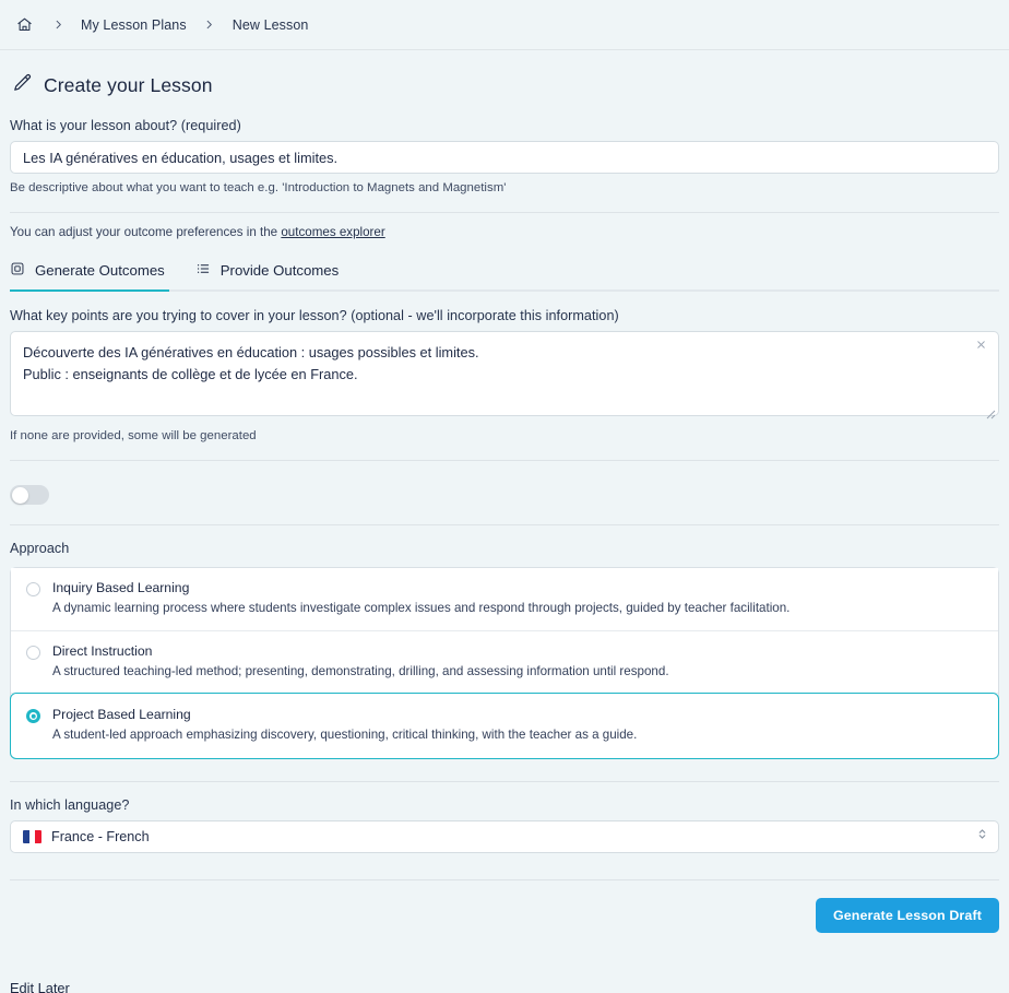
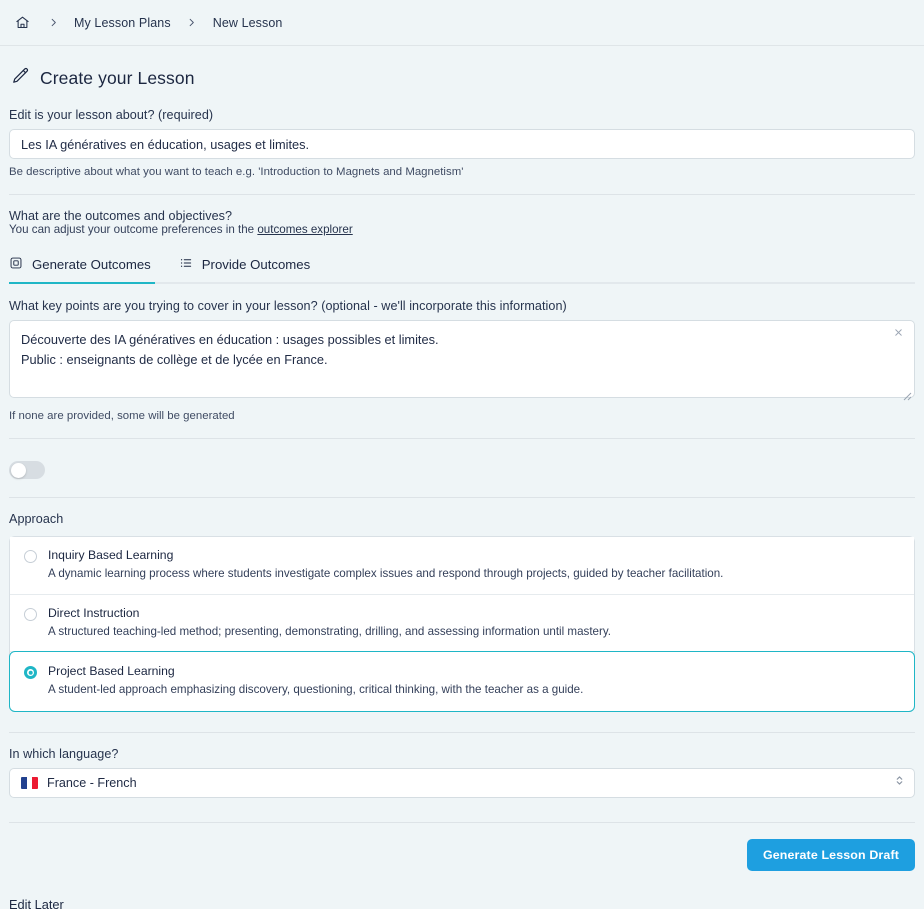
  My Lesson Plans
  New Lesson
  Create your Lesson
- What is your lesson about? (required)
+ Edit is your lesson about? (required)
  Les IA génératives en éducation, usages et limites.
  Be descriptive about what you want to teach e.g. 'Introduction to Magnets and Magnetism'
+ What are the outcomes and objectives?
  You can adjust your outcome preferences in the outcomes explorer
  Generate Outcomes
  Provide Outcomes
  What key points are you trying to cover in your lesson? (optional - we'll incorporate this information)
  Découverte des IA génératives en éducation : usages possibles et limites.
  Public : enseignants de collège et de lycée en France.
  If none are provided, some will be generated
  Approach
  Inquiry Based Learning
  A dynamic learning process where students investigate complex issues and respond through projects, guided by teacher facilitation.
  Direct Instruction
- A structured teaching-led method; presenting, demonstrating, drilling, and assessing information until respond.
+ A structured teaching-led method; presenting, demonstrating, drilling, and assessing information until mastery.
  Project Based Learning
  A student-led approach emphasizing discovery, questioning, critical thinking, with the teacher as a guide.
  In which language?
  France - French
  Generate Lesson Draft
  Edit Later
